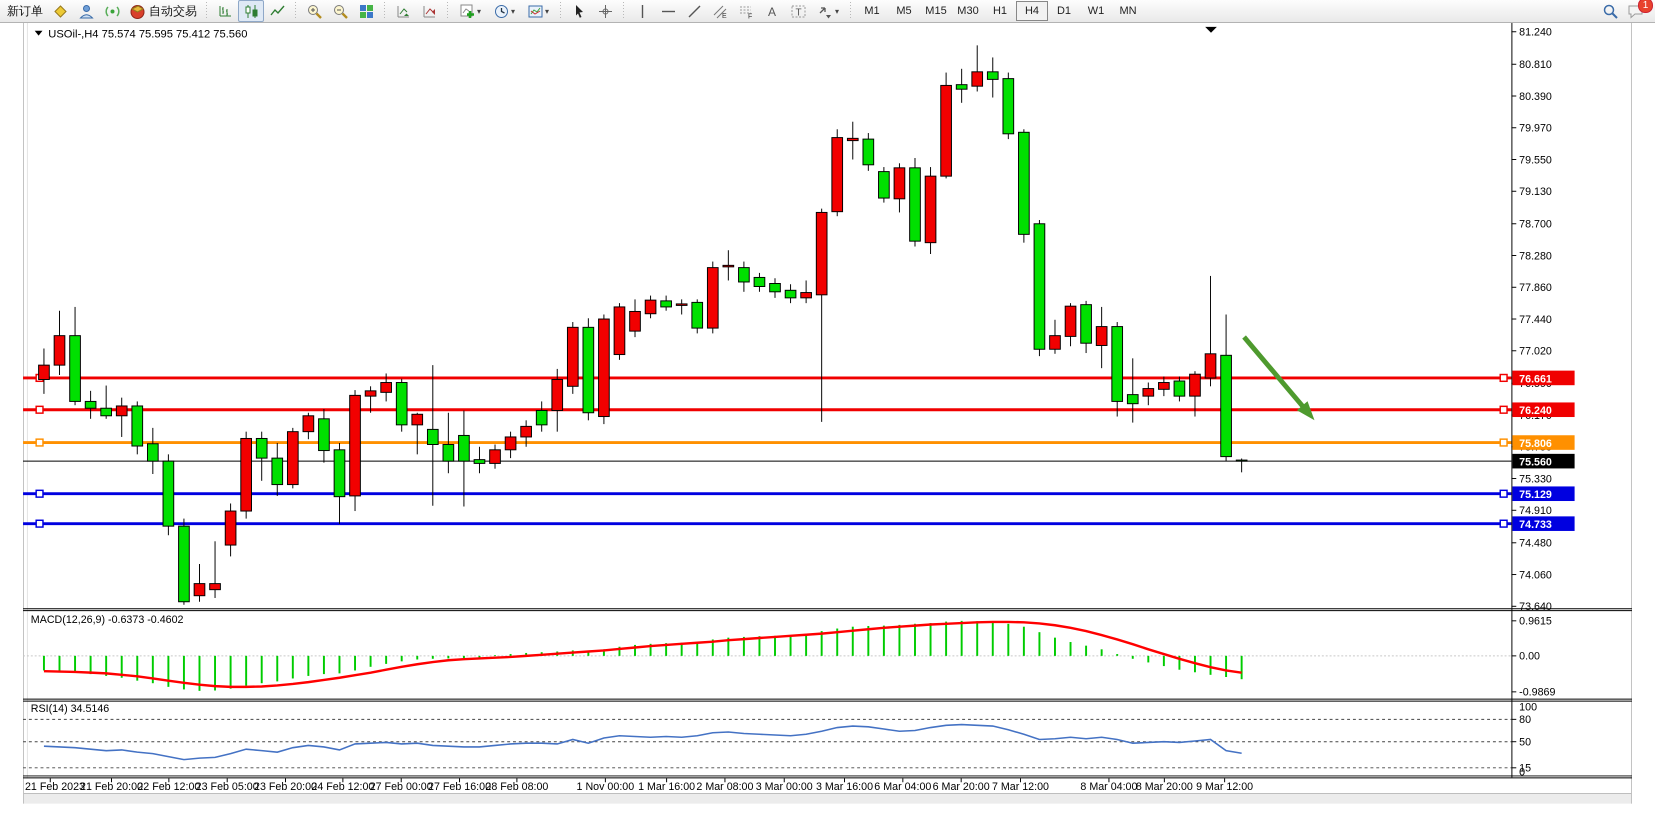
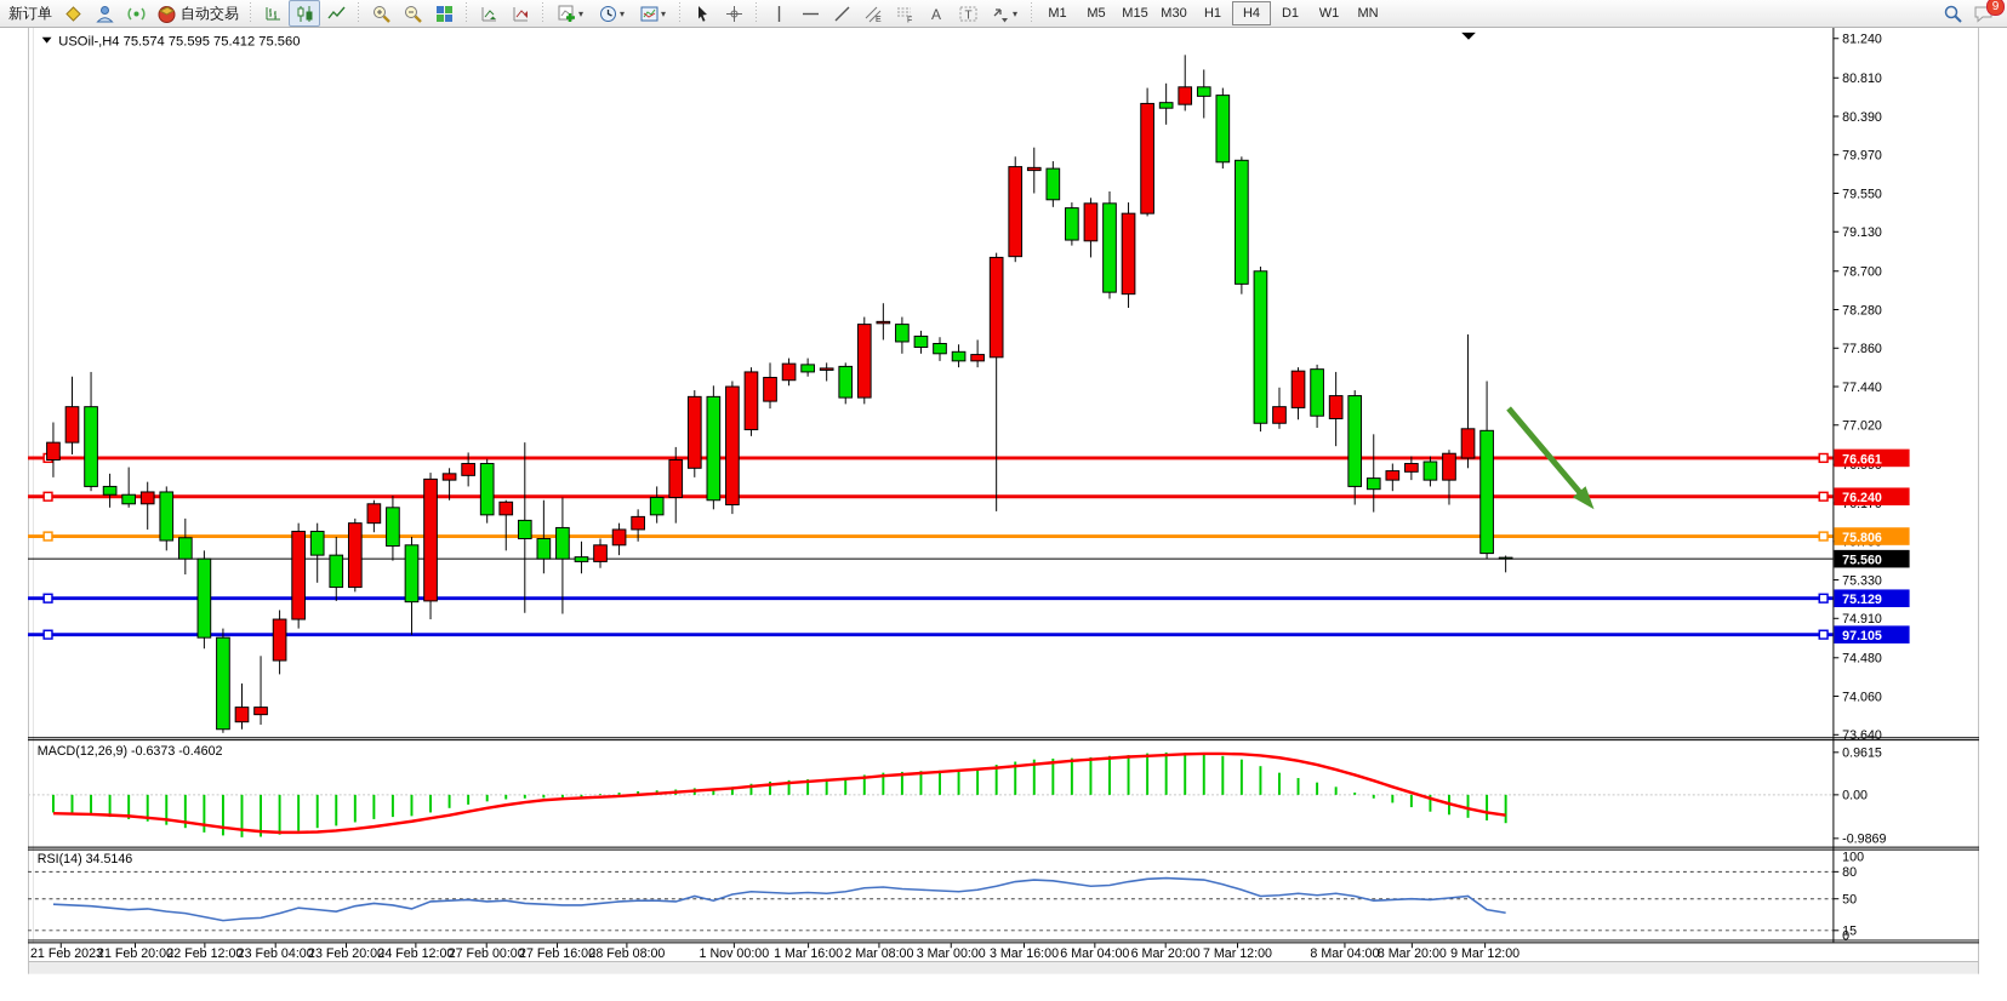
  新订单
  自动交易
  ▾
  ▾
  ▾
  A
  T
  ▾
  M1
  M5
  M15
  M30
  H1
  H4
  D1
  W1
  MN
- 1
+ 9
  81.240
  80.810
  80.390
  79.970
  79.550
  79.130
  78.700
  78.280
  77.860
  77.440
  77.020
  75.330
  74.910
  74.480
  74.060
  73.640
  USOil-,H4 75.574 75.595 75.412 75.560
  0.9615
  0.00
  -0.9869
  MACD(12,26,9) -0.6373 -0.4602
  80
  50
  15
  100
  0
  RSI(14) 34.5146
  76.661
  76.240
  75.806
  75.560
  75.129
- 74.733
+ 97.105
  21 Feb 2023
  21 Feb 20:00
  22 Feb 12:00
- 23 Feb 05:00
+ 23 Feb 04:00
  23 Feb 20:00
  24 Feb 12:00
  27 Feb 00:00
  27 Feb 16:00
  28 Feb 08:00
  1 Nov 00:00
  1 Mar 16:00
  2 Mar 08:00
  3 Mar 00:00
  3 Mar 16:00
  6 Mar 04:00
  6 Mar 20:00
  7 Mar 12:00
  8 Mar 04:00
  8 Mar 20:00
  9 Mar 12:00
